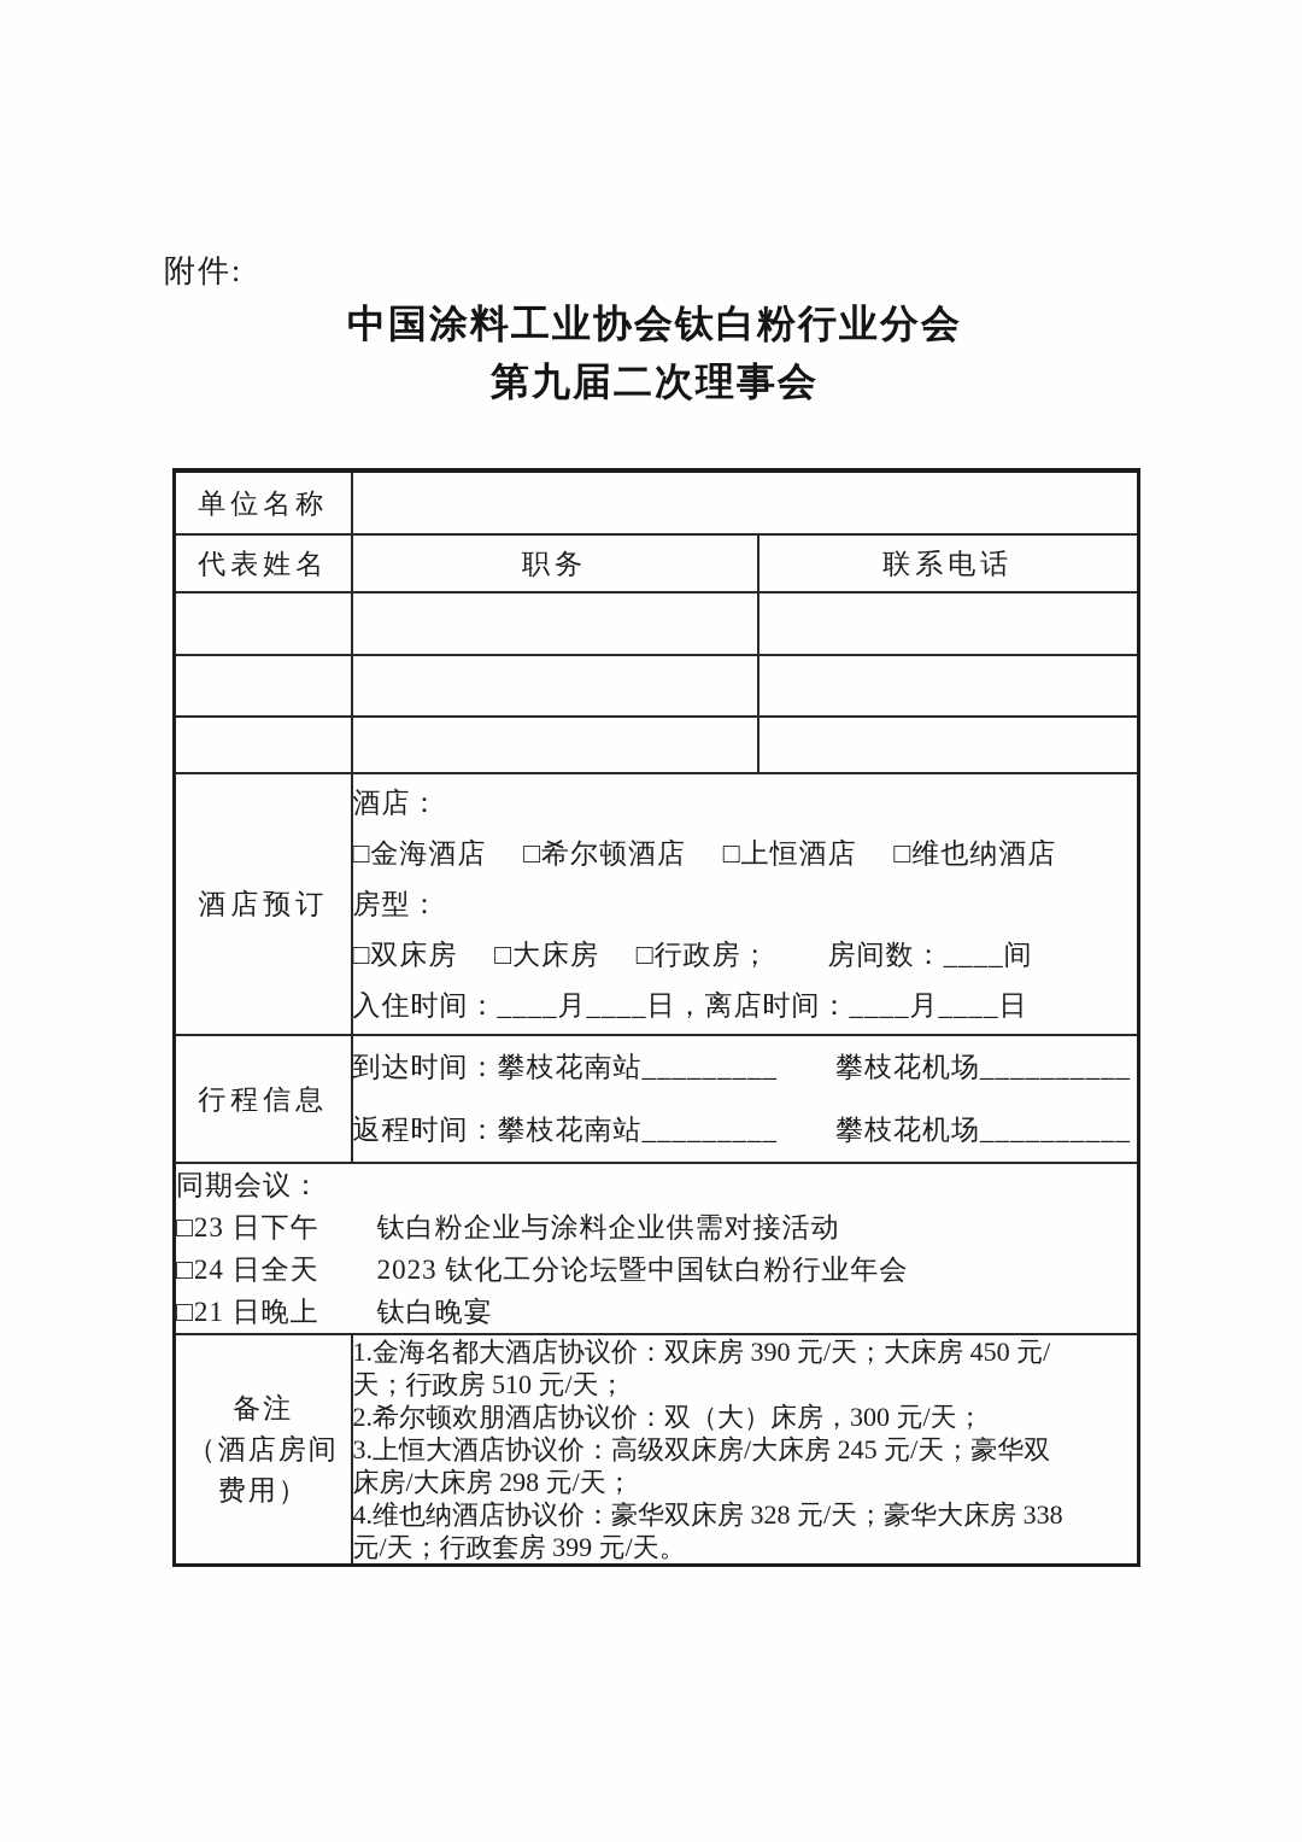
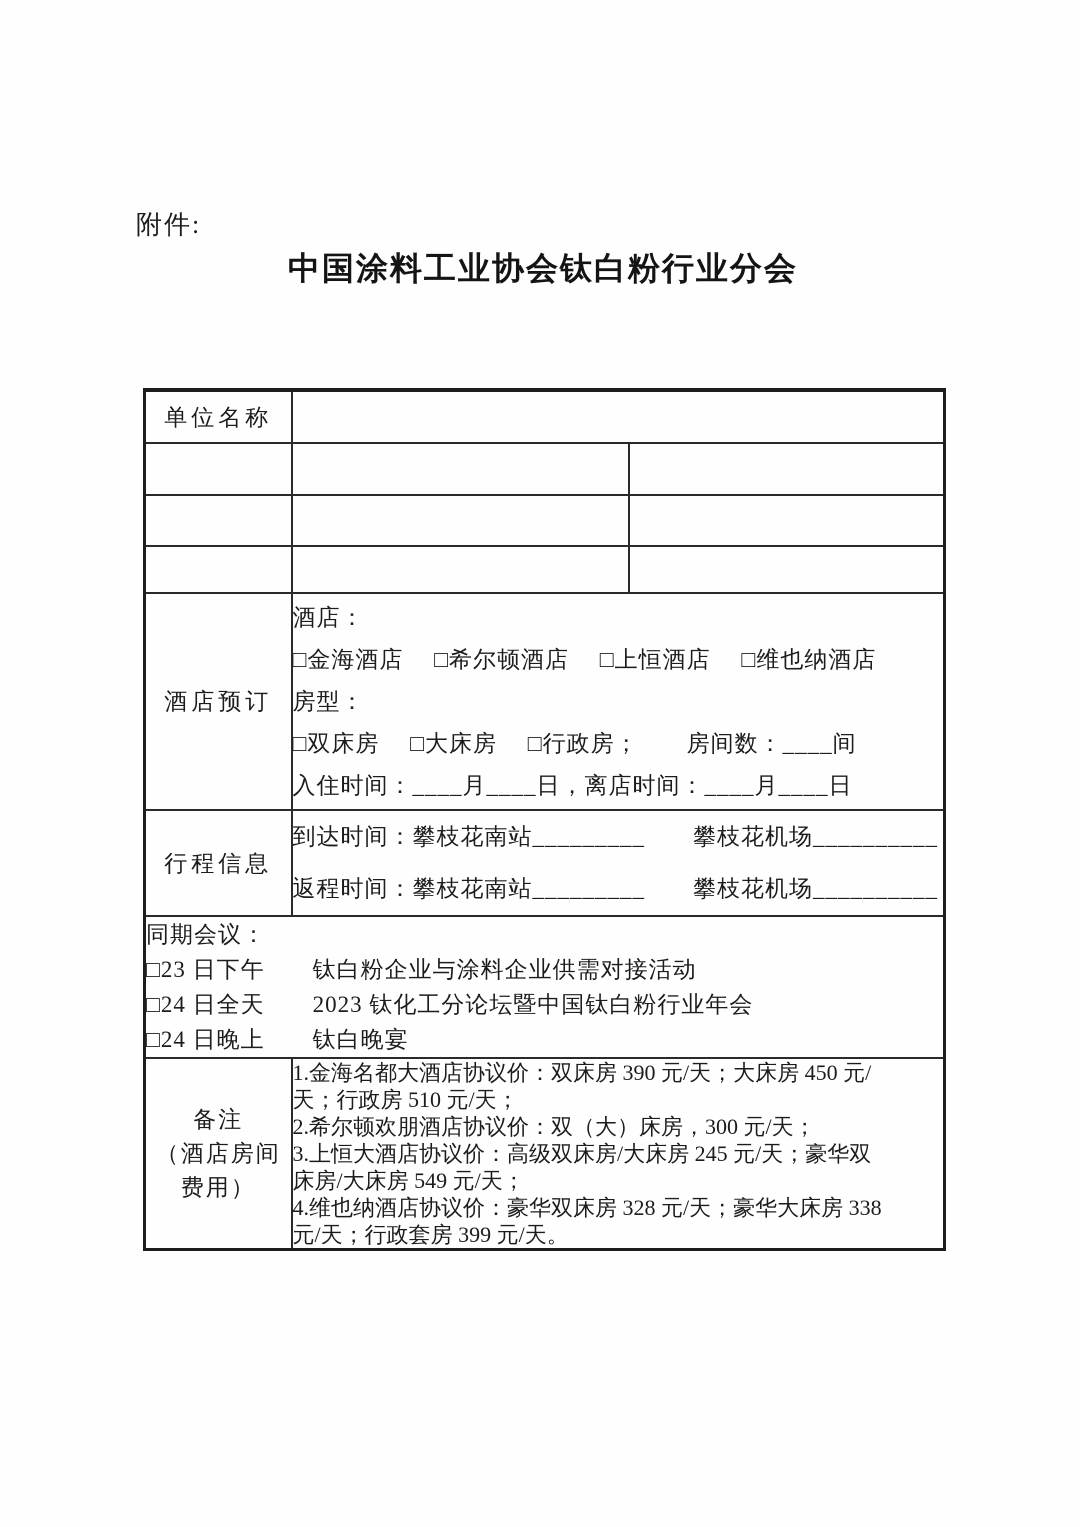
  附件:
  中国涂料工业协会钛白粉行业分会
- 第九届二次理事会
  单位名称
- 代表姓名	职务	联系电话
  酒店预订	酒店： □金海酒店 □希尔顿酒店 □上恒酒店 □维也纳酒店 房型： □双床房 □大床房 □行政房； 房间数：____间 入住时间：____月____日，离店时间：____月____日
  行程信息	到达时间：攀枝花南站_________ 攀枝花机场__________ 返程时间：攀枝花南站_________ 攀枝花机场__________
- 同期会议： □23 日下午 钛白粉企业与涂料企业供需对接活动 □24 日全天 2023 钛化工分论坛暨中国钛白粉行业年会 □21 日晚上 钛白晚宴
+ 同期会议： □23 日下午 钛白粉企业与涂料企业供需对接活动 □24 日全天 2023 钛化工分论坛暨中国钛白粉行业年会 □24 日晚上 钛白晚宴
- 备注 （酒店房间 费用）	1.金海名都大酒店协议价：双床房 390 元/天；大床房 450 元/ 天；行政房 510 元/天； 2.希尔顿欢朋酒店协议价：双（大）床房，300 元/天； 3.上恒大酒店协议价：高级双床房/大床房 245 元/天；豪华双 床房/大床房 298 元/天； 4.维也纳酒店协议价：豪华双床房 328 元/天；豪华大床房 338 元/天；行政套房 399 元/天。
+ 备注 （酒店房间 费用）	1.金海名都大酒店协议价：双床房 390 元/天；大床房 450 元/ 天；行政房 510 元/天； 2.希尔顿欢朋酒店协议价：双（大）床房，300 元/天； 3.上恒大酒店协议价：高级双床房/大床房 245 元/天；豪华双 床房/大床房 549 元/天； 4.维也纳酒店协议价：豪华双床房 328 元/天；豪华大床房 338 元/天；行政套房 399 元/天。
